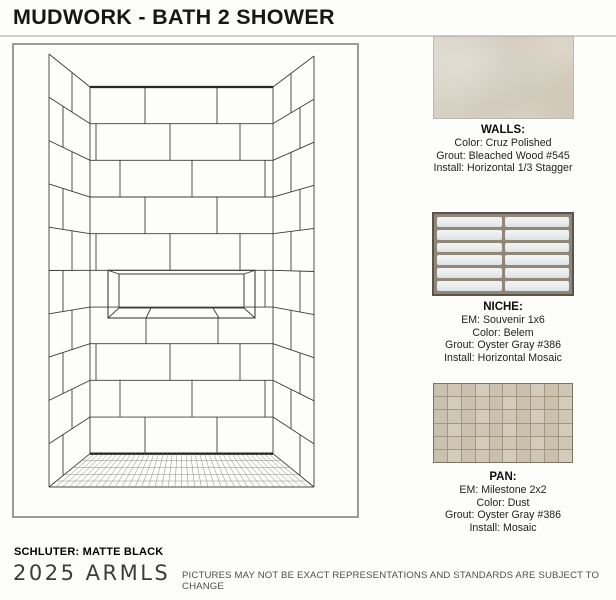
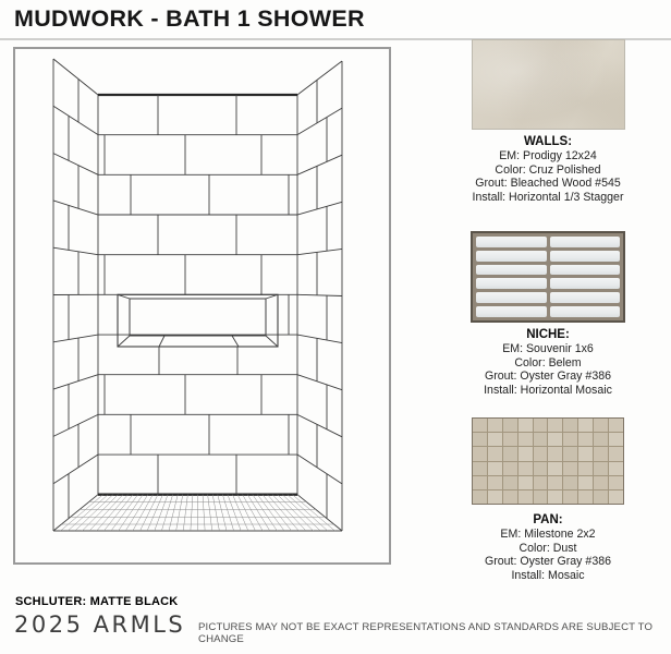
- MUDWORK - BATH 2 SHOWER
+ MUDWORK - BATH 1 SHOWER
  WALLS:
+ EM: Prodigy 12x24
  Color: Cruz Polished
  Grout: Bleached Wood #545
  Install: Horizontal 1/3 Stagger
  NICHE:
  EM: Souvenir 1x6
  Color: Belem
  Grout: Oyster Gray #386
  Install: Horizontal Mosaic
  PAN:
  EM: Milestone 2x2
  Color: Dust
  Grout: Oyster Gray #386
  Install: Mosaic
  SCHLUTER: MATTE BLACK
  2025 ARMLS
  PICTURES MAY NOT BE EXACT REPRESENTATIONS AND STANDARDS ARE SUBJECT TO CHANGE
